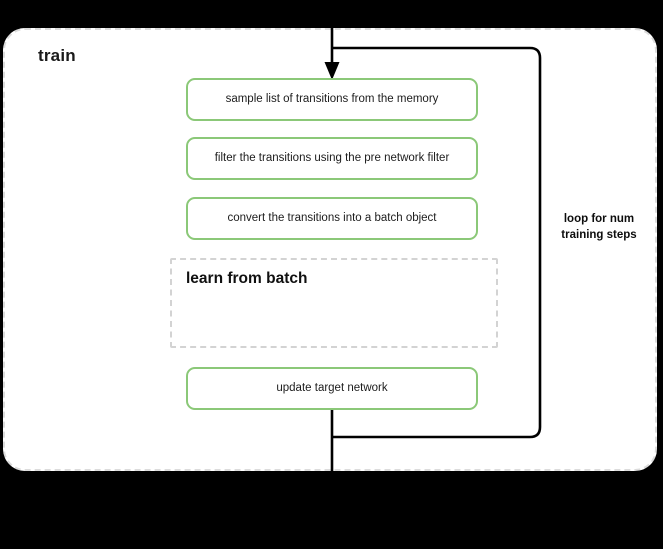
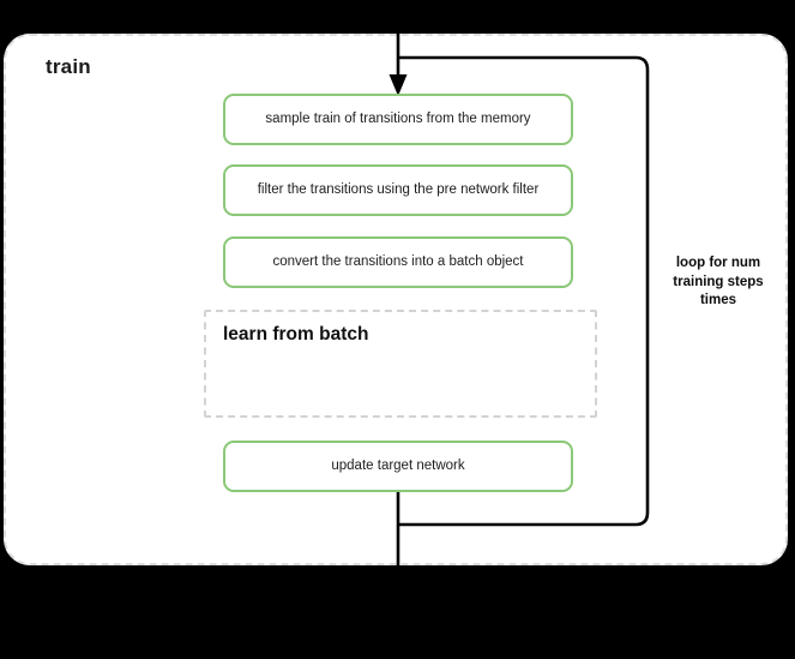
  train
- sample list of transitions from the memory
+ sample train of transitions from the memory
  filter the transitions using the pre network filter
  convert the transitions into a batch object
  learn from batch
  update target network
  loop for num
  training steps
+ times
